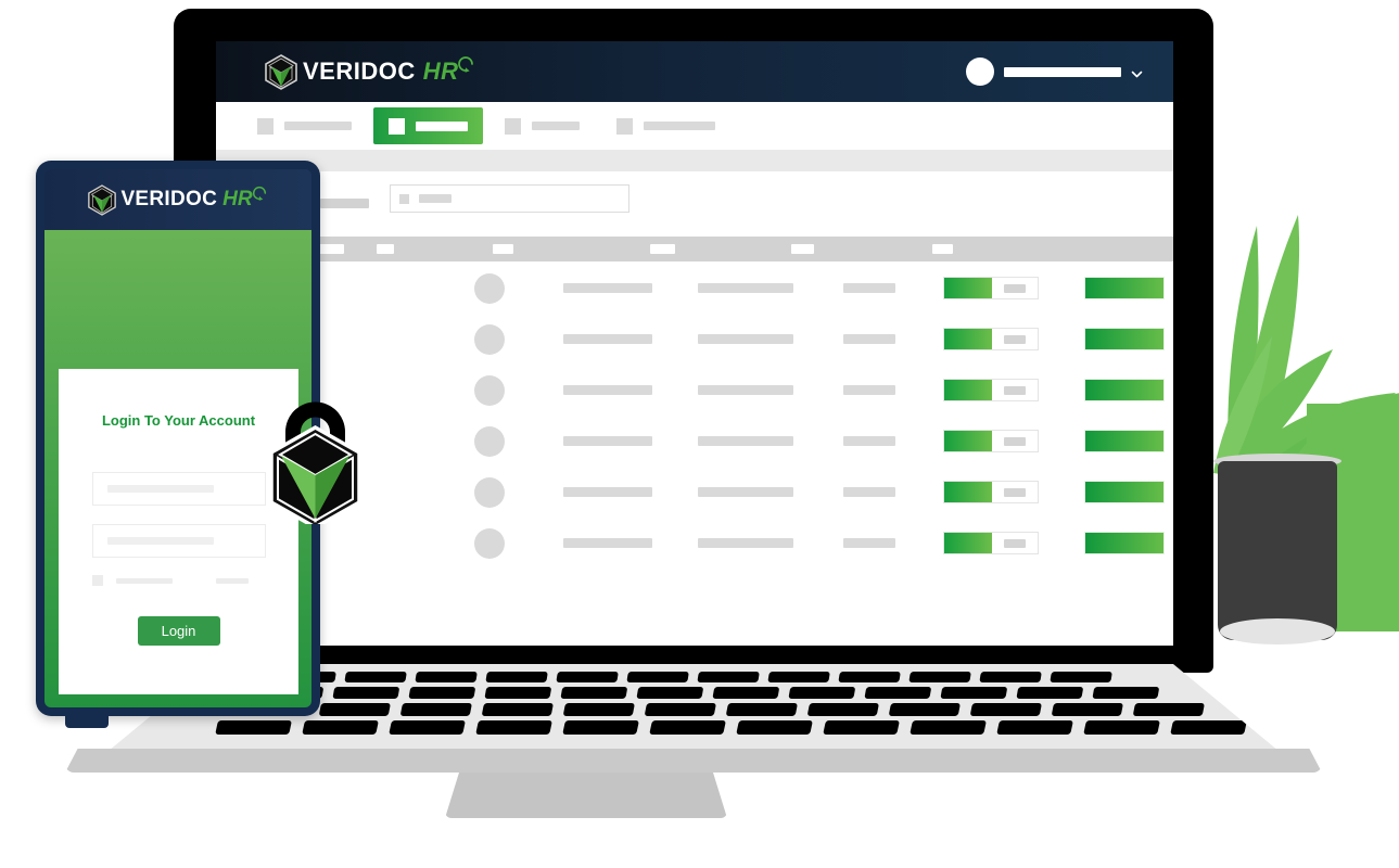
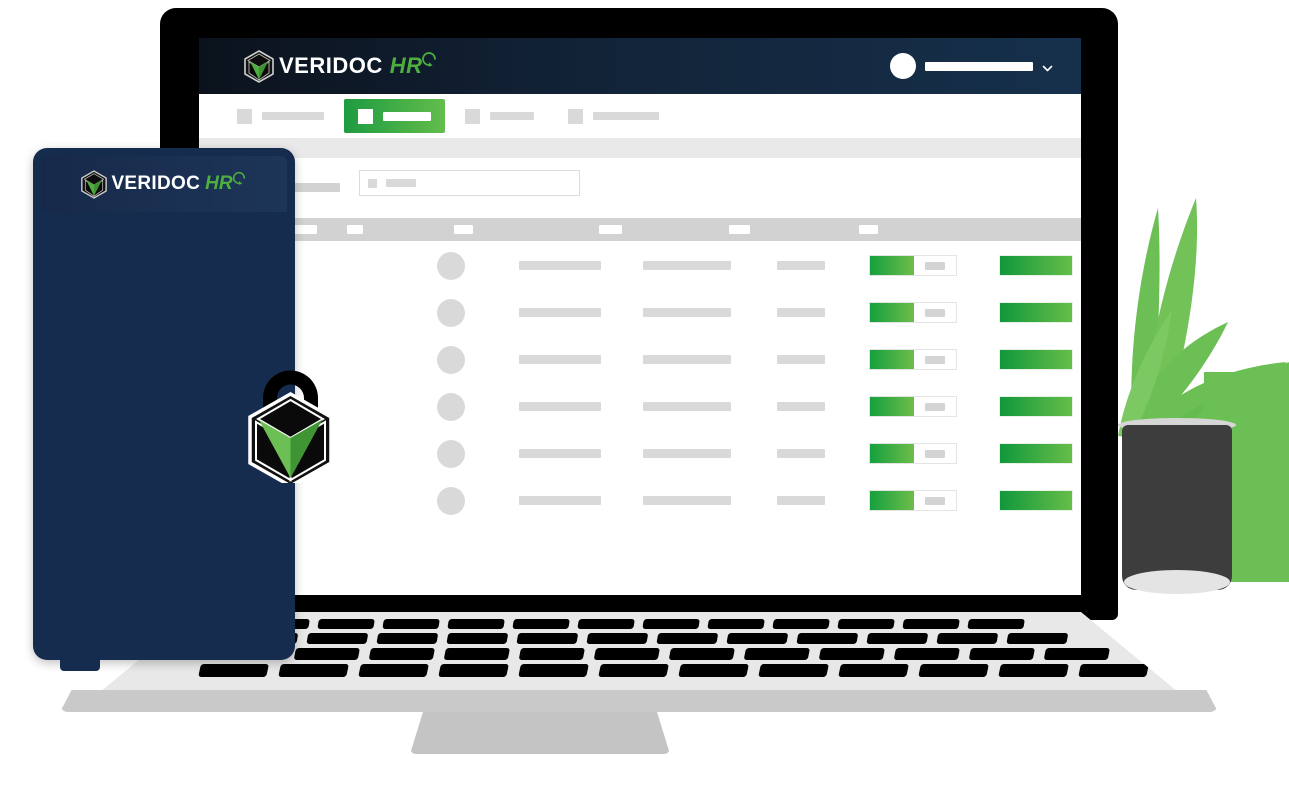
  VERIDOC
  HR
  VERIDOC
  HR
- Login To Your Account
- Login
